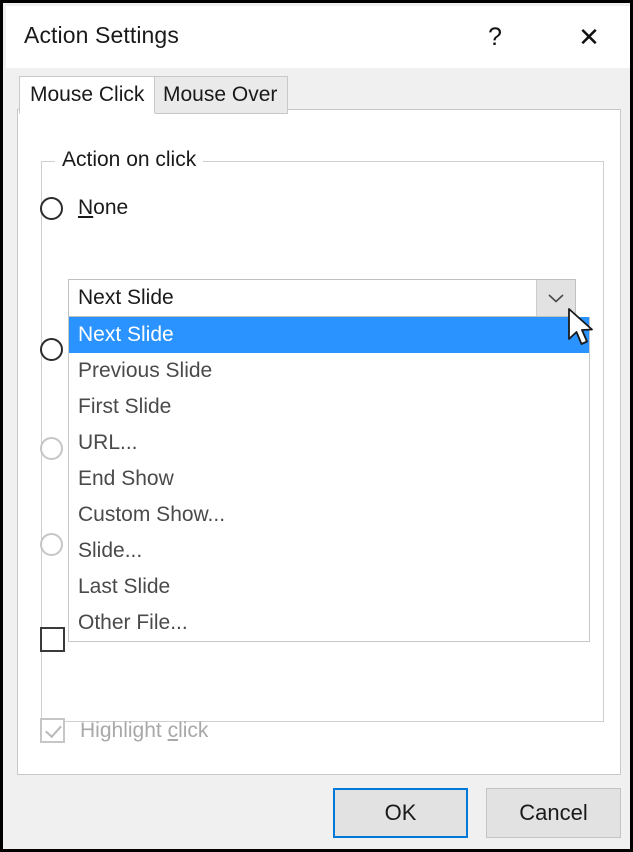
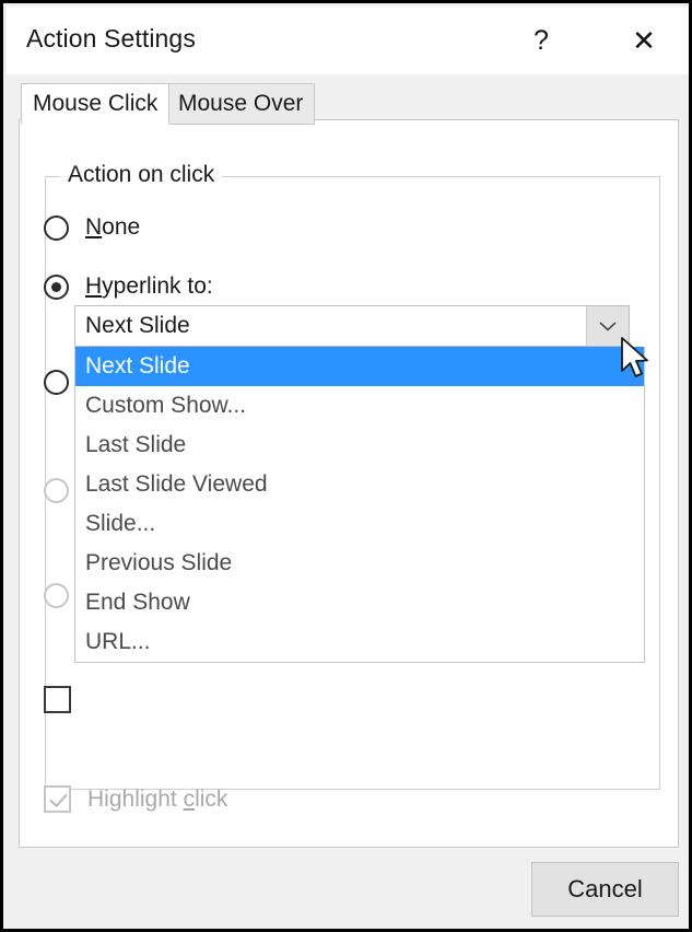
  Action Settings
  ?
  ✕
  Mouse Click
  Mouse Over
  Action on click
  None
+ Hyperlink to:
  Next Slide
  Highlight click
  Next Slide
- Previous Slide
+ Custom Show...
- First Slide
- URL...
+ Last Slide
+ Last Slide Viewed
- End Show
+ Slide...
- Custom Show...
+ Previous Slide
- Slide...
+ End Show
- Last Slide
+ URL...
- Other File...
- OK
  Cancel
